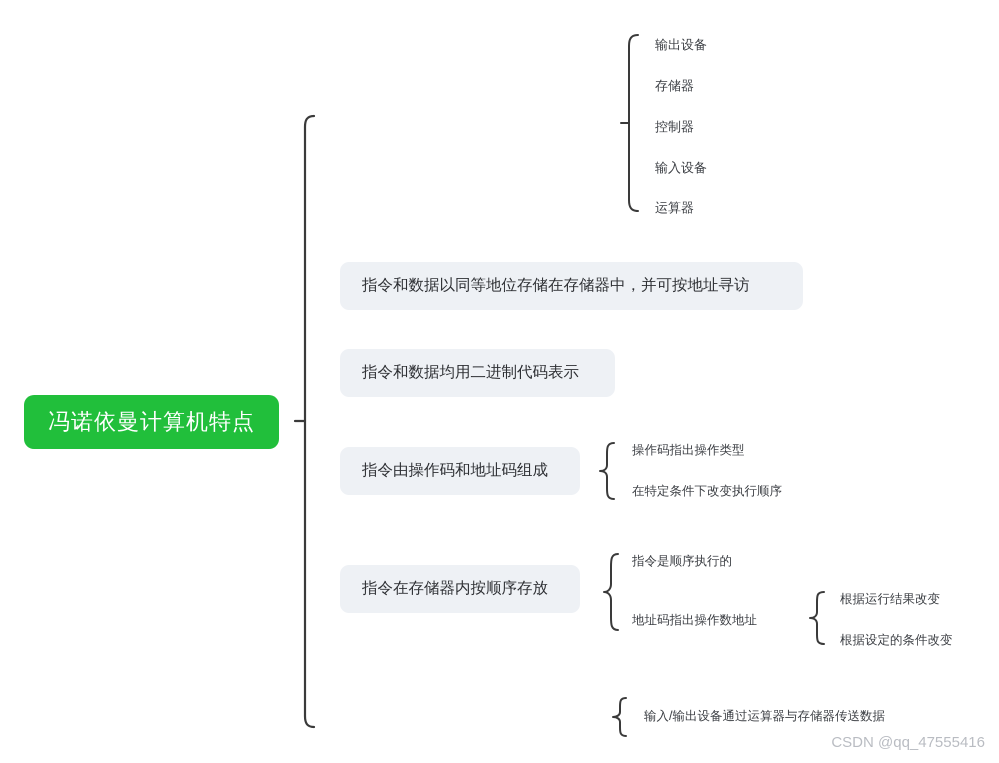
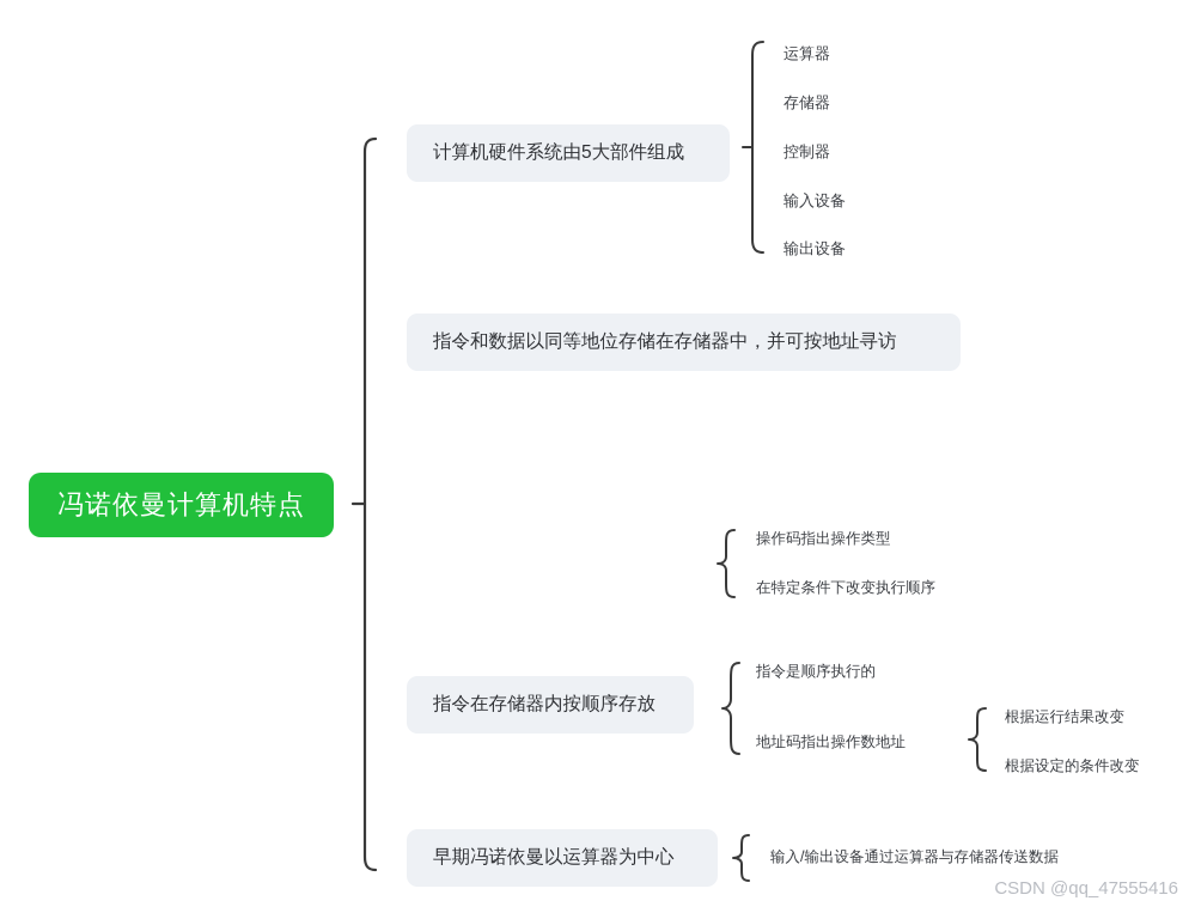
  冯诺依曼计算机特点
+ 计算机硬件系统由5大部件组成
- 输出设备
+ 运算器
  存储器
  控制器
  输入设备
- 运算器
+ 输出设备
  指令和数据以同等地位存储在存储器中，并可按地址寻访
- 指令和数据均用二进制代码表示
- 指令由操作码和地址码组成
  操作码指出操作类型
  在特定条件下改变执行顺序
  指令在存储器内按顺序存放
  指令是顺序执行的
  地址码指出操作数地址
  根据运行结果改变
  根据设定的条件改变
+ 早期冯诺依曼以运算器为中心
  输入/输出设备通过运算器与存储器传送数据
  CSDN @qq_47555416
